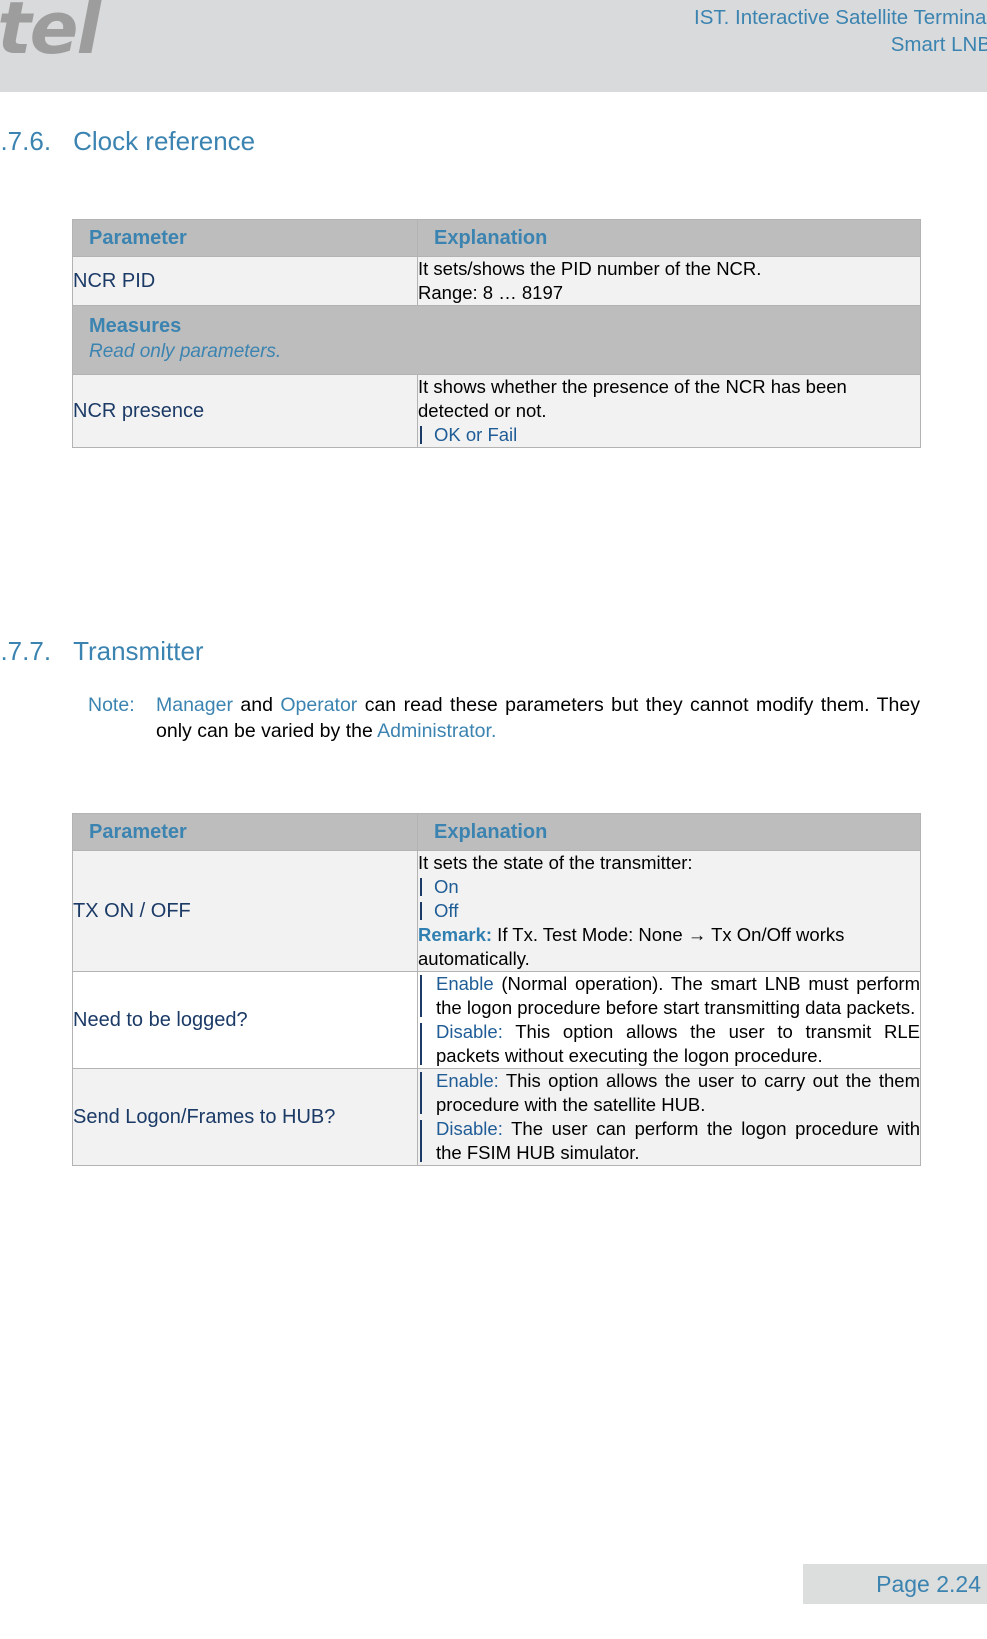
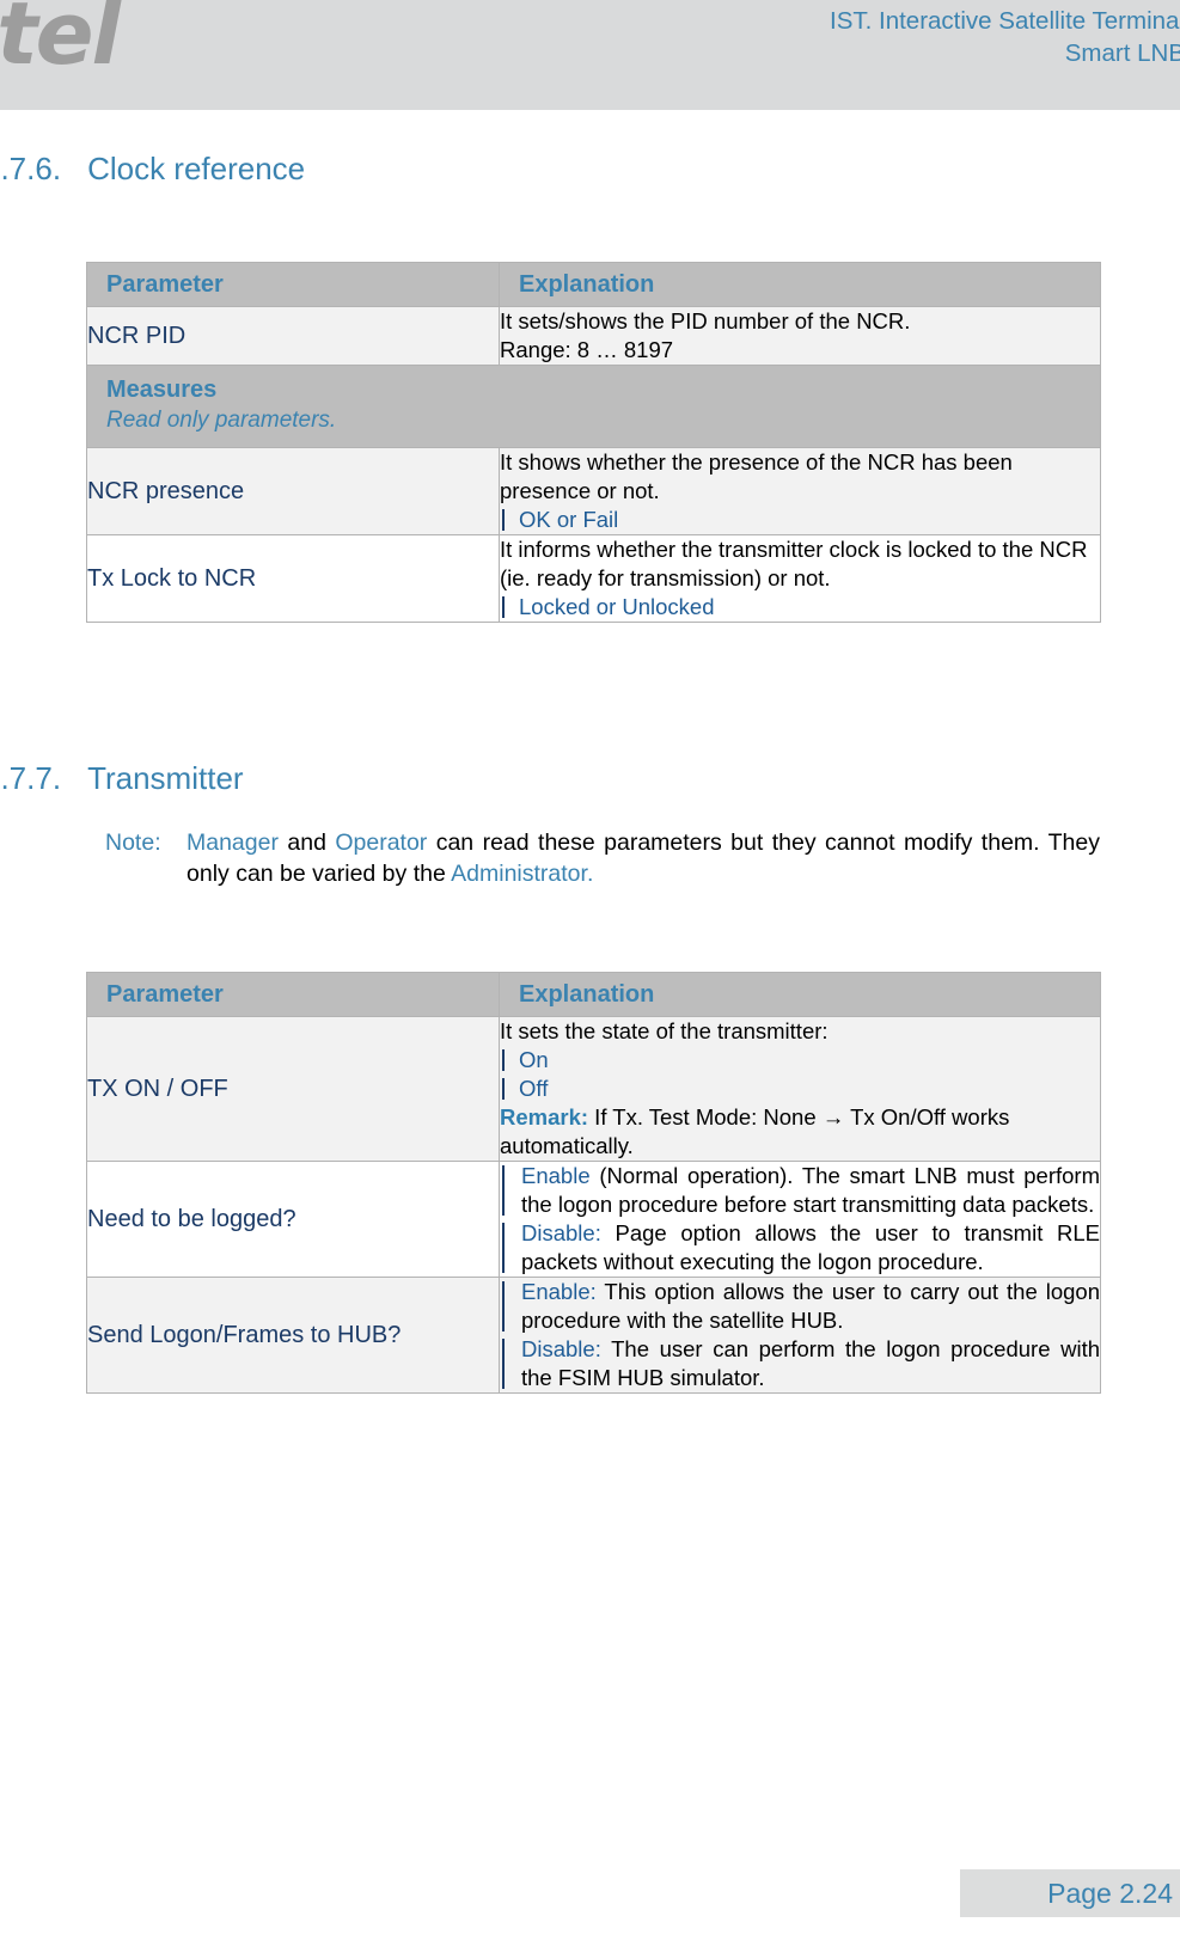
  tel
  IST. Interactive Satellite Termina
  Smart LNB
  .7.6. Clock reference
  Parameter	Explanation
  NCR PID	It sets/shows the PID number of the NCR. Range: 8 … 8197
  Measures Read only parameters.
- NCR presence	It shows whether the presence of the NCR has been detected or not. OK or Fail
+ NCR presence	It shows whether the presence of the NCR has been presence or not. OK or Fail
+ Tx Lock to NCR	It informs whether the transmitter clock is locked to the NCR (ie. ready for transmission) or not. Locked or Unlocked
  .7.7. Transmitter
  Note:
  Manager and Operator can read these parameters but they cannot modify them. They only can be varied by the Administrator.
  Parameter	Explanation
  TX ON / OFF	It sets the state of the transmitter: On Off Remark: If Tx. Test Mode: None → Tx On/Off works automatically.
- Need to be logged?	Enable (Normal operation). The smart LNB must perform the logon procedure before start transmitting data packets. Disable: This option allows the user to transmit RLE packets without executing the logon procedure.
+ Need to be logged?	Enable (Normal operation). The smart LNB must perform the logon procedure before start transmitting data packets. Disable: Page option allows the user to transmit RLE packets without executing the logon procedure.
- Send Logon/Frames to HUB?	Enable: This option allows the user to carry out the them procedure with the satellite HUB. Disable: The user can perform the logon procedure with the FSIM HUB simulator.
+ Send Logon/Frames to HUB?	Enable: This option allows the user to carry out the logon procedure with the satellite HUB. Disable: The user can perform the logon procedure with the FSIM HUB simulator.
  Page 2.24
